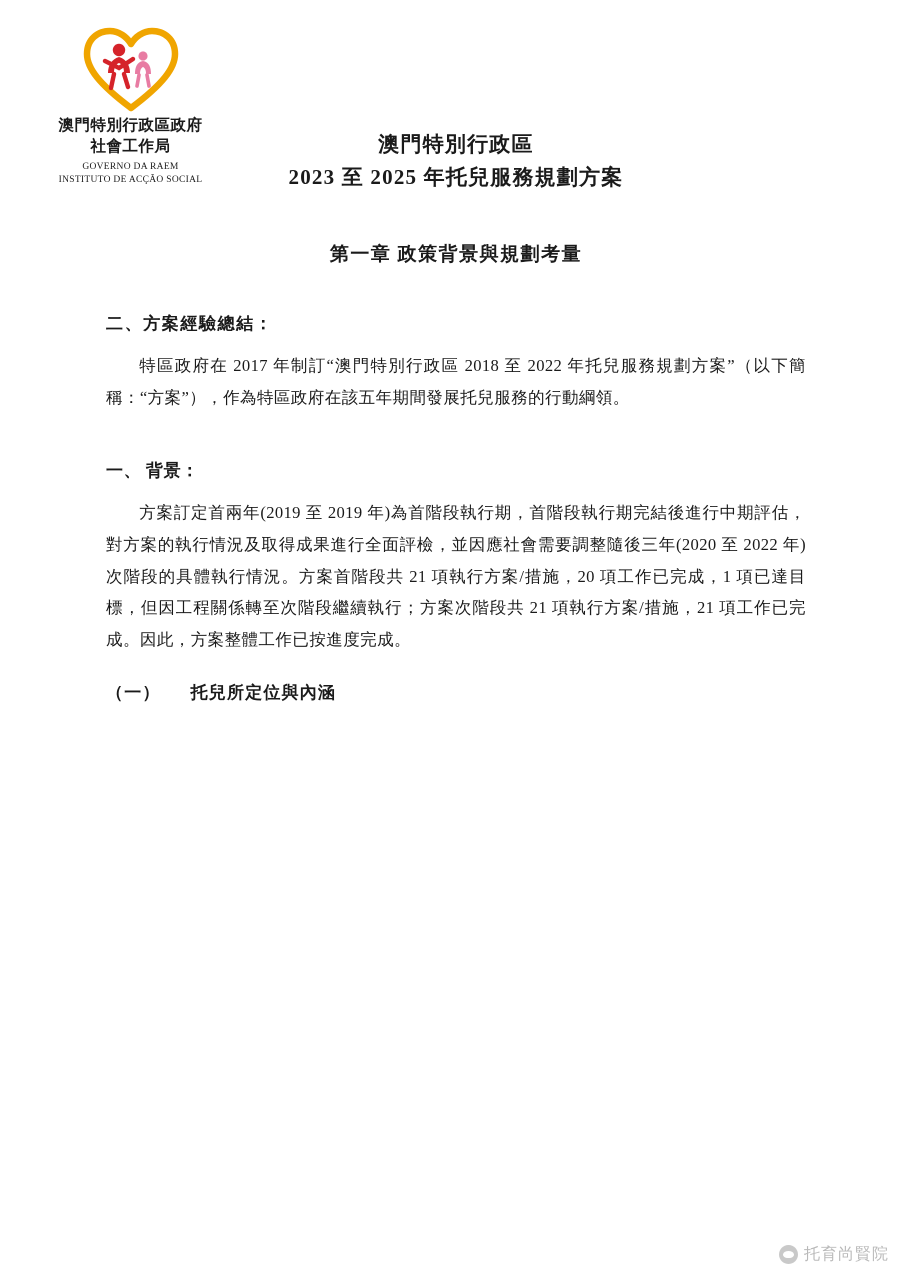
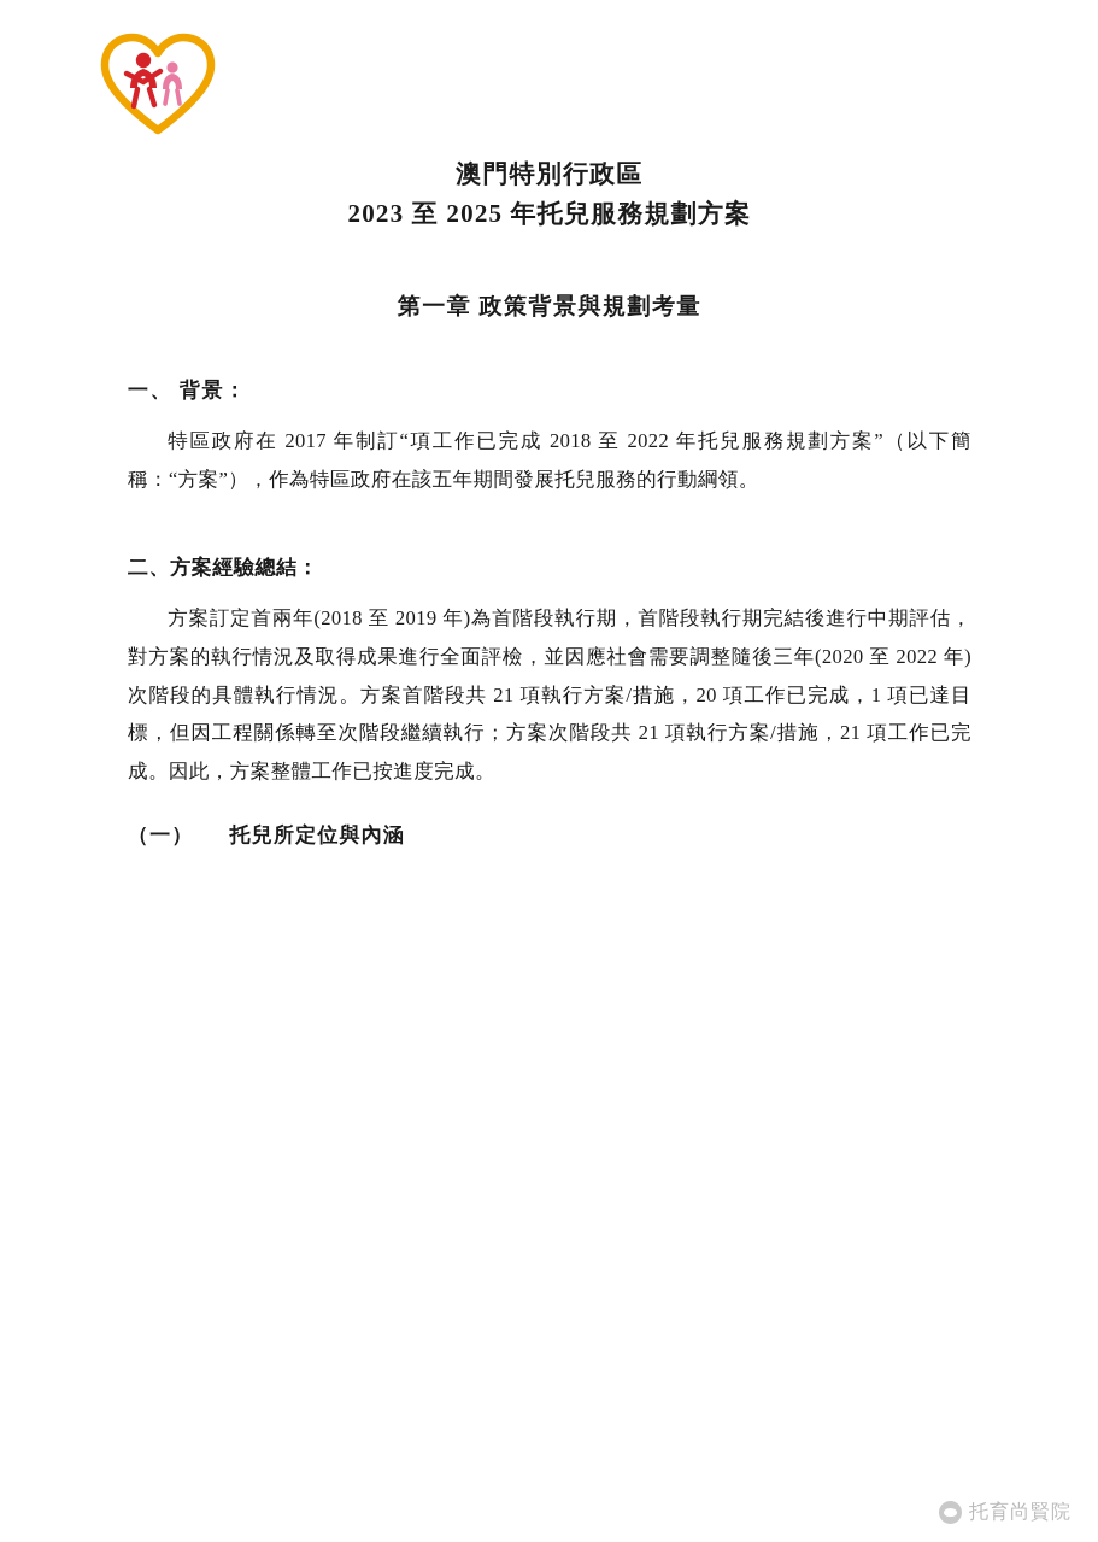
- 澳門特別行政區政府
- 社會工作局
- GOVERNO DA RAEM
- INSTITUTO DE ACÇÃO SOCIAL
  澳門特別行政區
  2023 至 2025 年托兒服務規劃方案
  第一章 政策背景與規劃考量
- 二、方案經驗總結：
+ 一、 背景：
- 特區政府在 2017 年制訂“澳門特別行政區 2018 至 2022 年托兒服務規劃方案”（以下簡稱：“方案”），作為特區政府在該五年期間發展托兒服務的行動綱領。
+ 特區政府在 2017 年制訂“項工作已完成 2018 至 2022 年托兒服務規劃方案”（以下簡稱：“方案”），作為特區政府在該五年期間發展托兒服務的行動綱領。
- 一、 背景：
+ 二、方案經驗總結：
- 方案訂定首兩年(2019 至 2019 年)為首階段執行期，首階段執行期完結後進行中期評估，對方案的執行情況及取得成果進行全面評檢，並因應社會需要調整隨後三年(2020 至 2022 年)次階段的具體執行情況。方案首階段共 21 項執行方案/措施，20 項工作已完成，1 項已達目標，但因工程關係轉至次階段繼續執行；方案次階段共 21 項執行方案/措施，21 項工作已完成。因此，方案整體工作已按進度完成。
+ 方案訂定首兩年(2018 至 2019 年)為首階段執行期，首階段執行期完結後進行中期評估，對方案的執行情況及取得成果進行全面評檢，並因應社會需要調整隨後三年(2020 至 2022 年)次階段的具體執行情況。方案首階段共 21 項執行方案/措施，20 項工作已完成，1 項已達目標，但因工程關係轉至次階段繼續執行；方案次階段共 21 項執行方案/措施，21 項工作已完成。因此，方案整體工作已按進度完成。
  （一） 托兒所定位與內涵
  托育尚賢院
